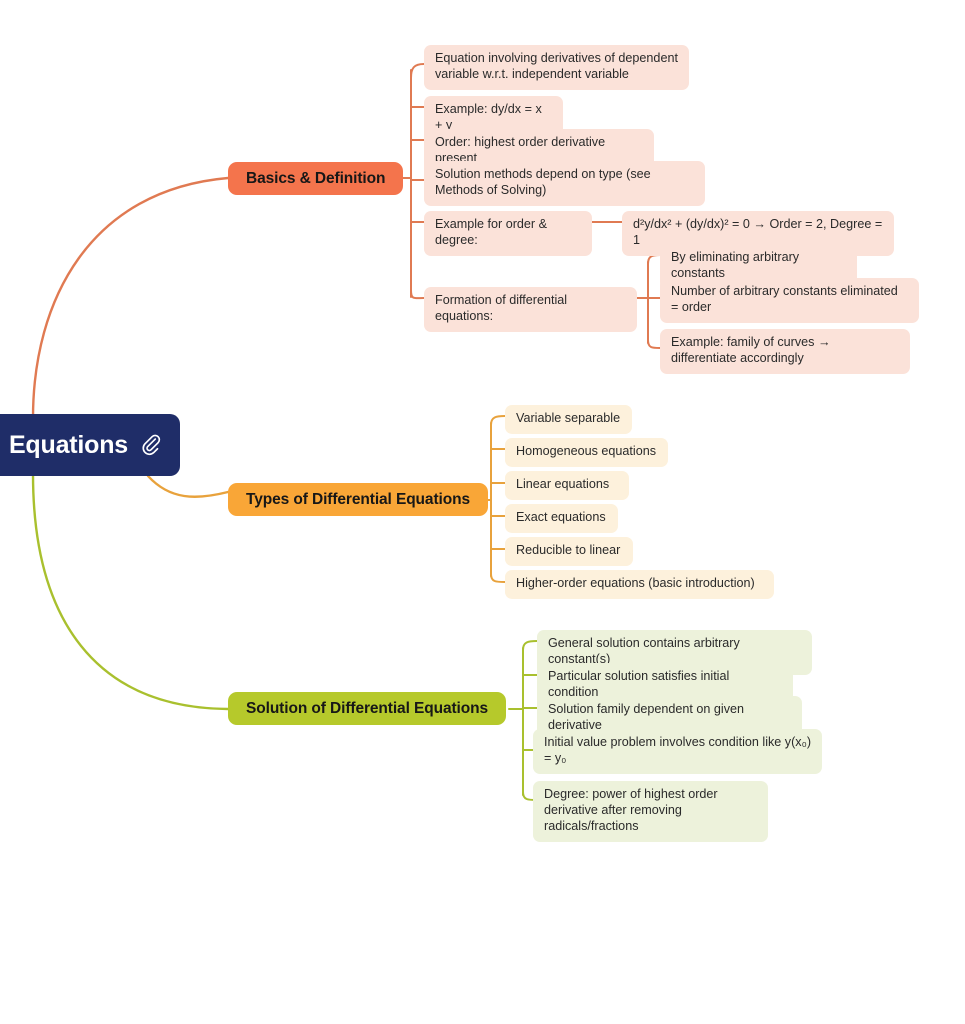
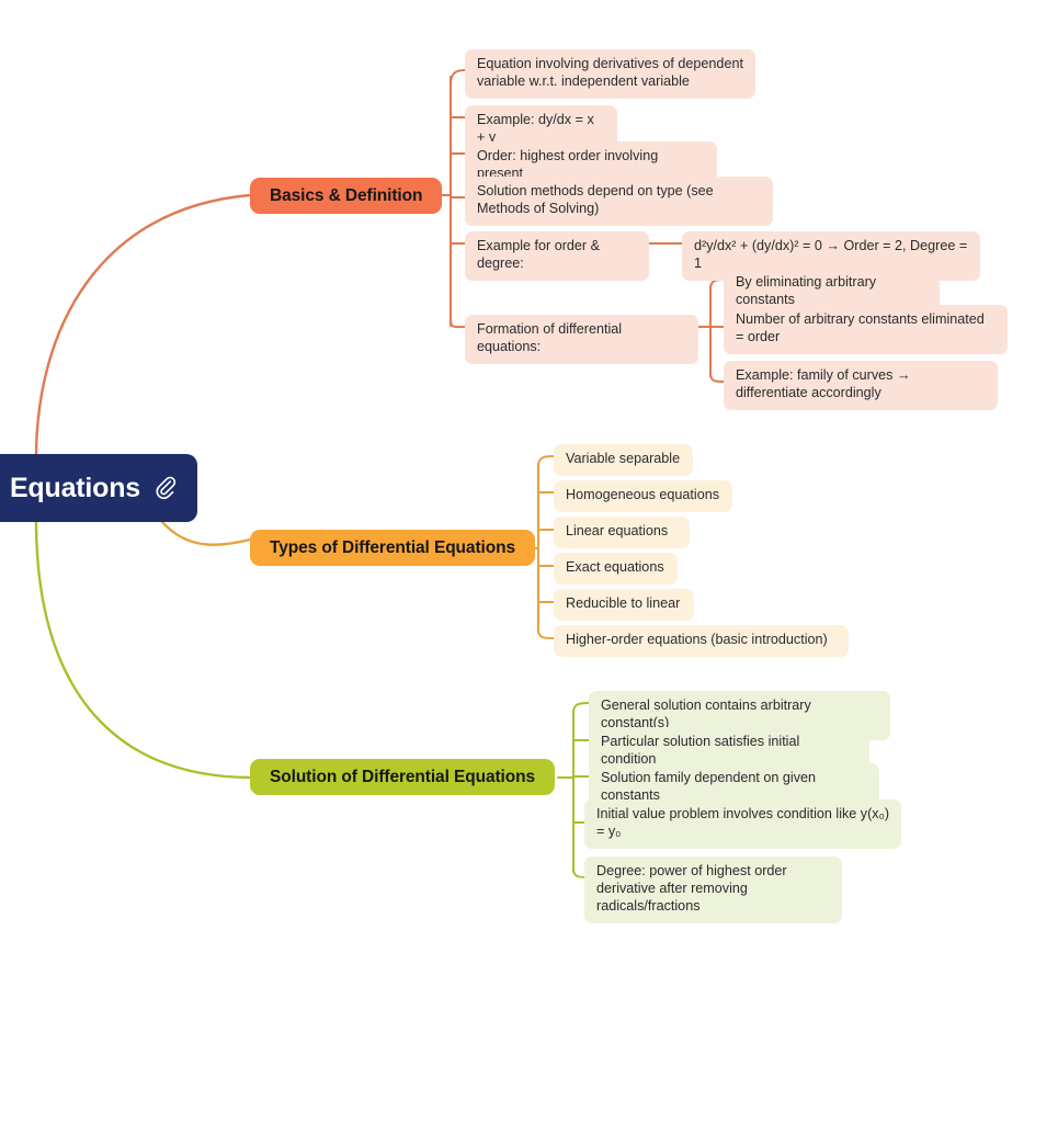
  Equations
  Basics & Definition
  Equation involving derivatives of dependent variable w.r.t. independent variable
  Example: dy/dx = x + y
- Order: highest order derivative present
+ Order: highest order involving present
  Solution methods depend on type (see Methods of Solving)
  Example for order & degree:
  d²y/dx² + (dy/dx)² = 0 → Order = 2, Degree = 1
  Formation of differential equations:
  By eliminating arbitrary constants
  Number of arbitrary constants eliminated = order
  Example: family of curves → differentiate accordingly
  Types of Differential Equations
  Variable separable
  Homogeneous equations
  Linear equations
  Exact equations
  Reducible to linear
  Higher-order equations (basic introduction)
  Solution of Differential Equations
  General solution contains arbitrary constant(s)
  Particular solution satisfies initial condition
- Solution family dependent on given derivative
+ Solution family dependent on given constants
  Initial value problem involves condition like y(x₀) = y₀
  Degree: power of highest order derivative after removing radicals/fractions
